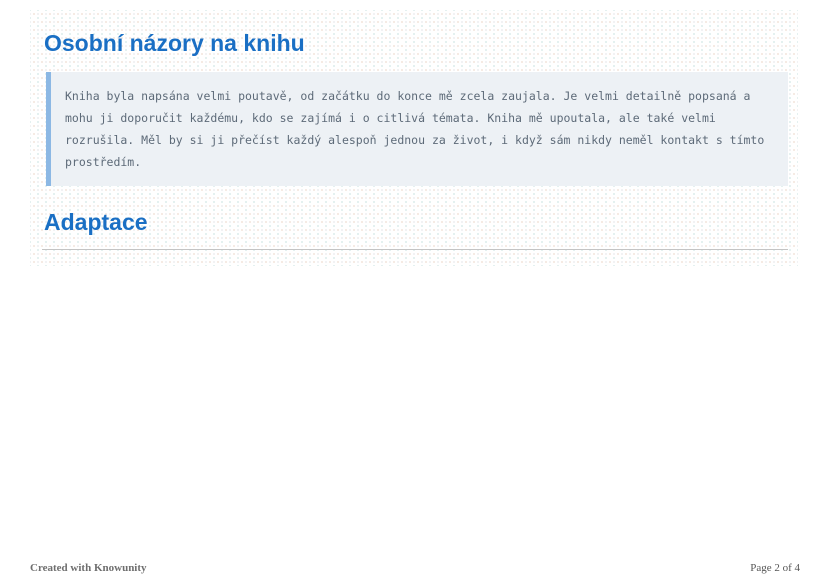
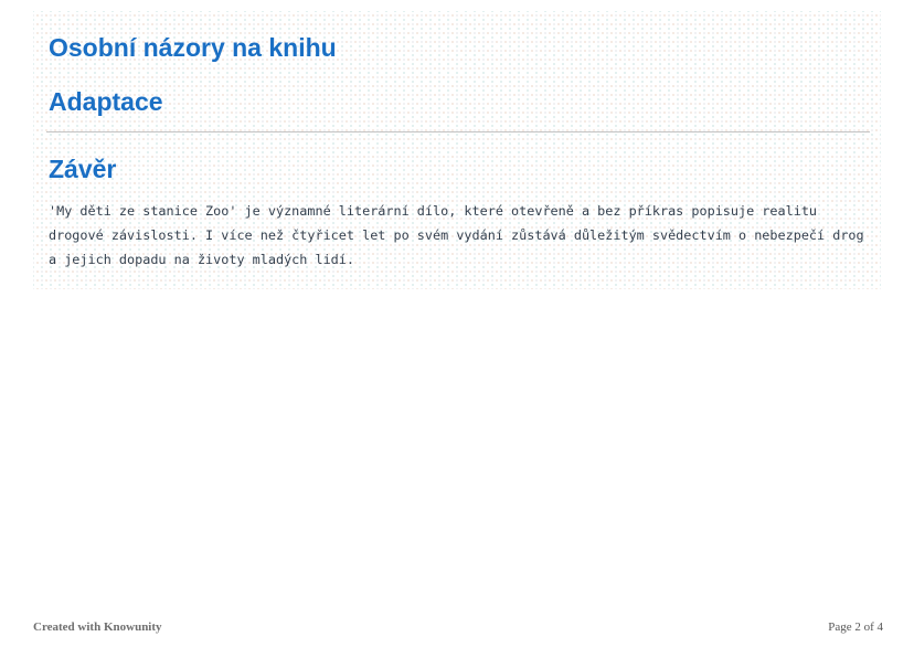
  Osobní názory na knihu
- Kniha byla napsána velmi poutavě, od začátku do konce mě zcela zaujala. Je velmi detailně popsaná a
- mohu ji doporučit každému, kdo se zajímá i o citlivá témata. Kniha mě upoutala, ale také velmi
- rozrušila. Měl by si ji přečíst každý alespoň jednou za život, i když sám nikdy neměl kontakt s tímto
- prostředím.
  Adaptace
+ Závěr
+ 'My děti ze stanice Zoo' je významné literární dílo, které otevřeně a bez příkras popisuje realitu
+ drogové závislosti. I více než čtyřicet let po svém vydání zůstává důležitým svědectvím o nebezpečí drog
+ a jejich dopadu na životy mladých lidí.
  Created with Knowunity
  Page 2 of 4
